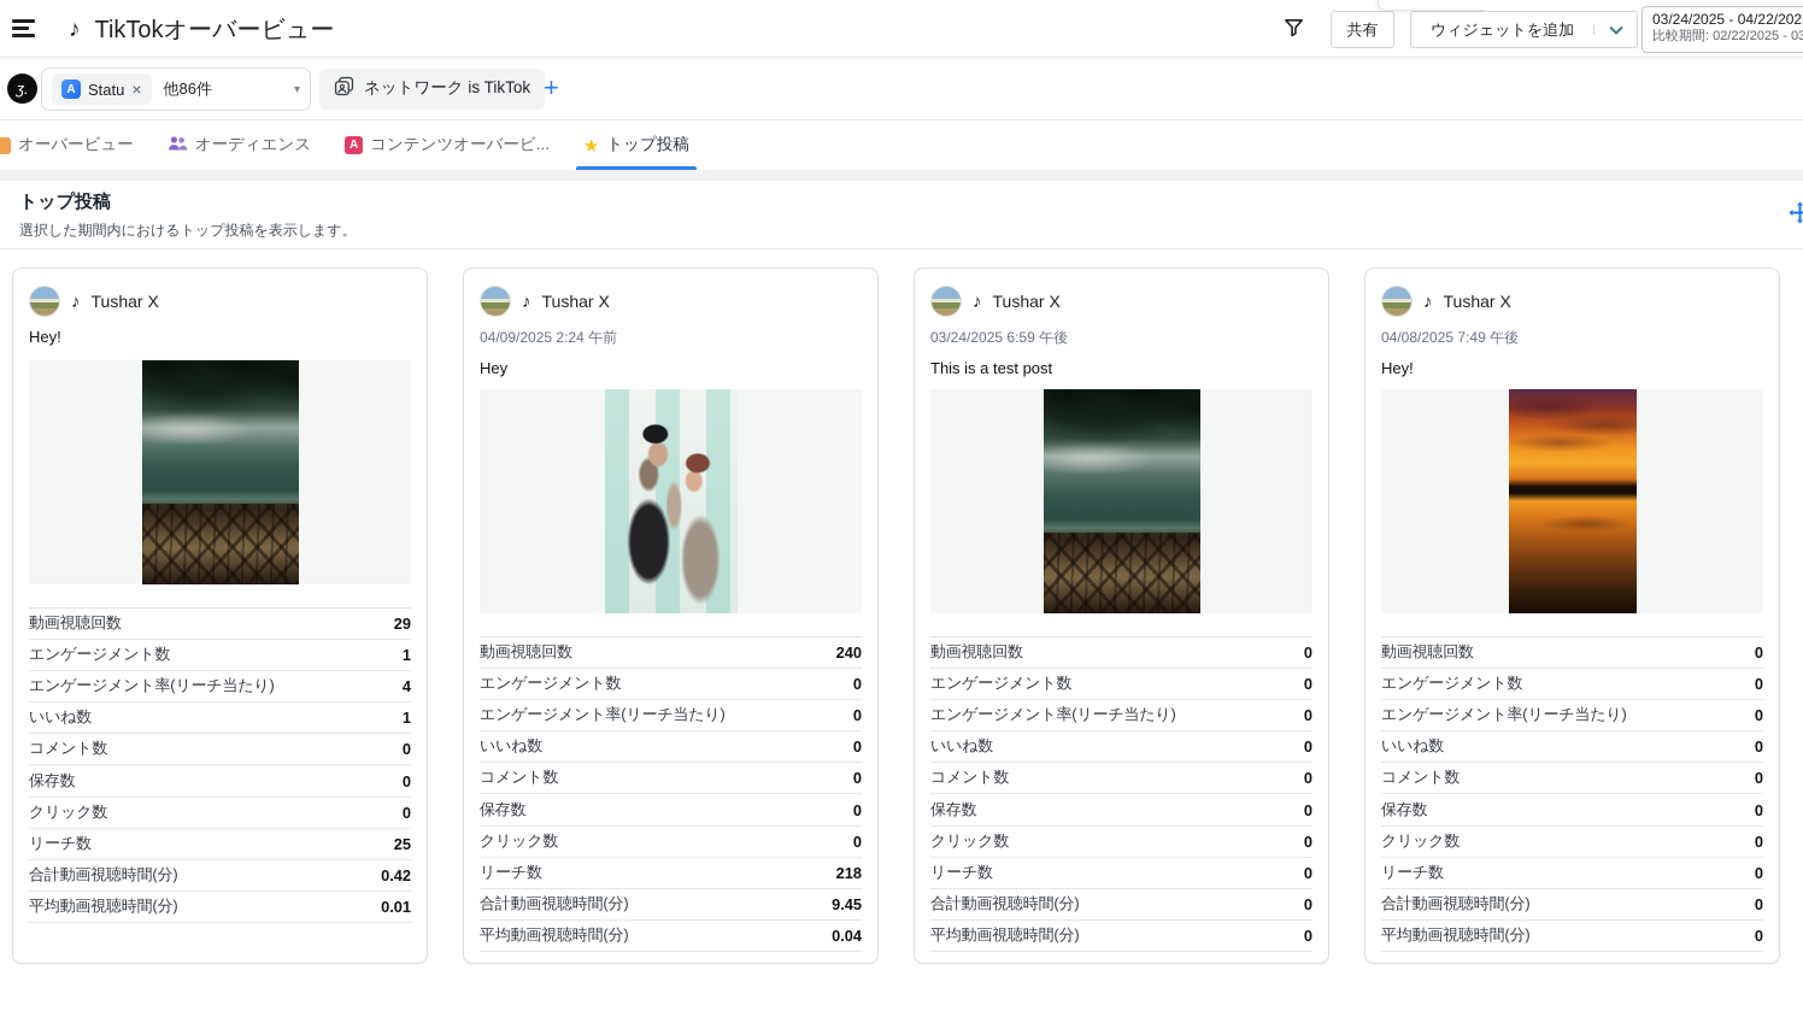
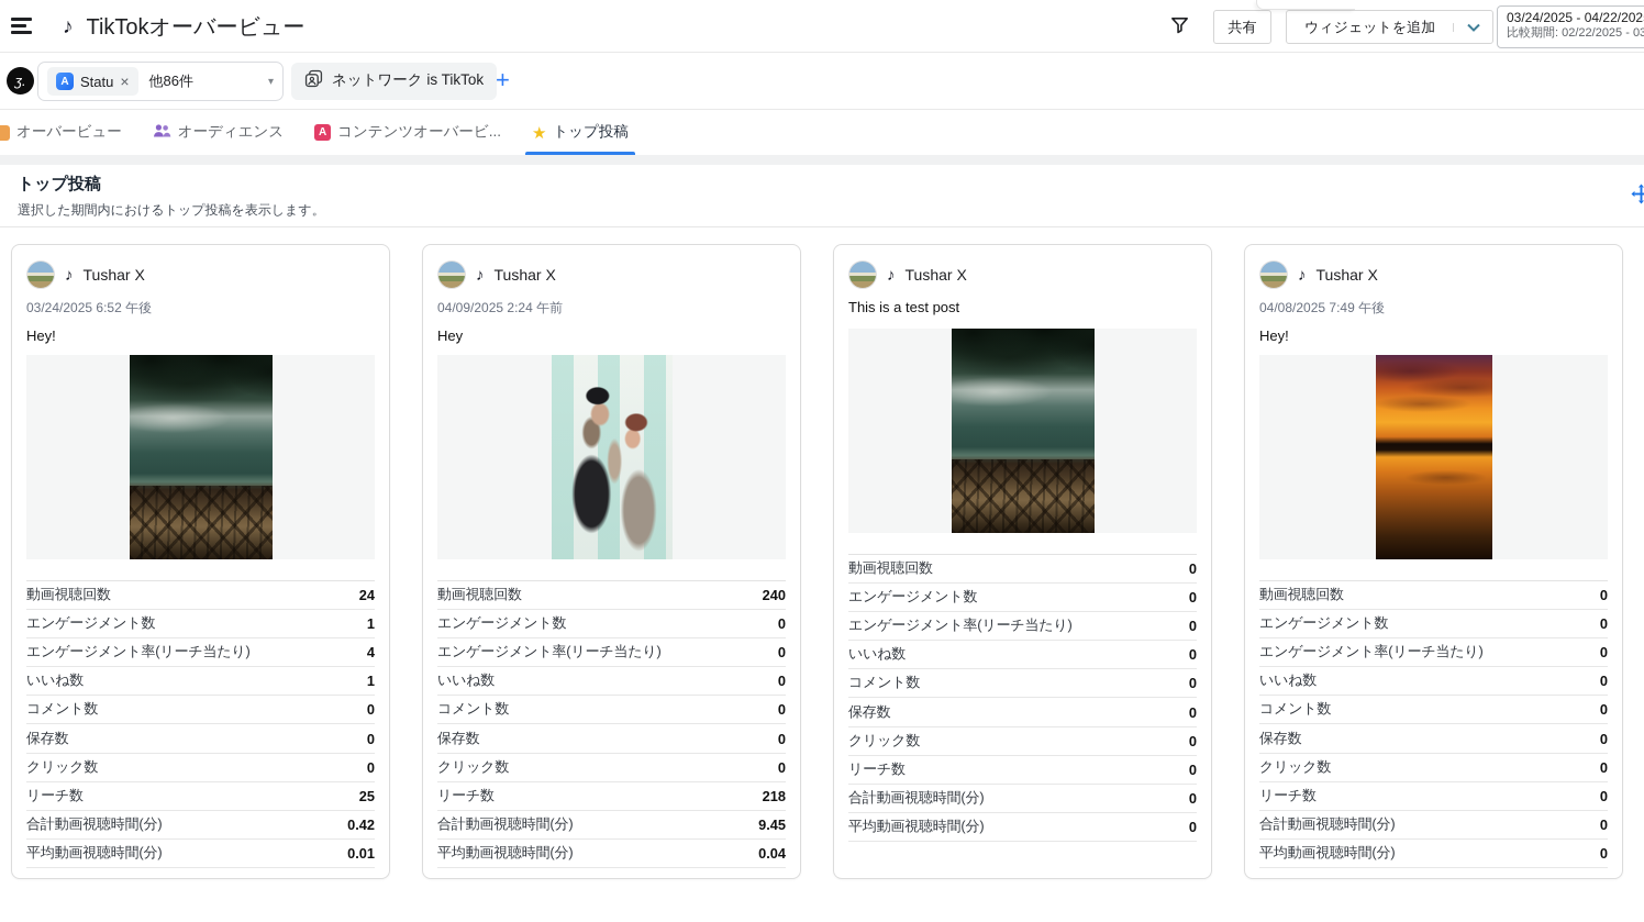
  ♪
  TikTokオーバービュー
  共有
  ウィジェットを追加
  03/24/2025 - 04/22/202
  比較期間: 02/22/2025 - 03
  ʒ.
  A
  Statu
  ×
  他86件
  ▾
  ネットワーク is TikTok
  +
  オーバービュー
  オーディエンス
  A
  コンテンツオーバービ...
  ★
  トップ投稿
  トップ投稿
  選択した期間内におけるトップ投稿を表示します。
  ♪
  Tushar X
+ 03/24/2025 6:52 午後
  Hey!
  動画視聴回数
- 29
+ 24
  エンゲージメント数
  1
  エンゲージメント率(リーチ当たり)
  4
  いいね数
  1
  コメント数
  0
  保存数
  0
  クリック数
  0
  リーチ数
  25
  合計動画視聴時間(分)
  0.42
  平均動画視聴時間(分)
  0.01
  ♪
  Tushar X
  04/09/2025 2:24 午前
  Hey
  動画視聴回数
  240
  エンゲージメント数
  0
  エンゲージメント率(リーチ当たり)
  0
  いいね数
  0
  コメント数
  0
  保存数
  0
  クリック数
  0
  リーチ数
  218
  合計動画視聴時間(分)
  9.45
  平均動画視聴時間(分)
  0.04
  ♪
  Tushar X
- 03/24/2025 6:59 午後
  This is a test post
  動画視聴回数
  0
  エンゲージメント数
  0
  エンゲージメント率(リーチ当たり)
  0
  いいね数
  0
  コメント数
  0
  保存数
  0
  クリック数
  0
  リーチ数
  0
  合計動画視聴時間(分)
  0
  平均動画視聴時間(分)
  0
  ♪
  Tushar X
  04/08/2025 7:49 午後
  Hey!
  動画視聴回数
  0
  エンゲージメント数
  0
  エンゲージメント率(リーチ当たり)
  0
  いいね数
  0
  コメント数
  0
  保存数
  0
  クリック数
  0
  リーチ数
  0
  合計動画視聴時間(分)
  0
  平均動画視聴時間(分)
  0
